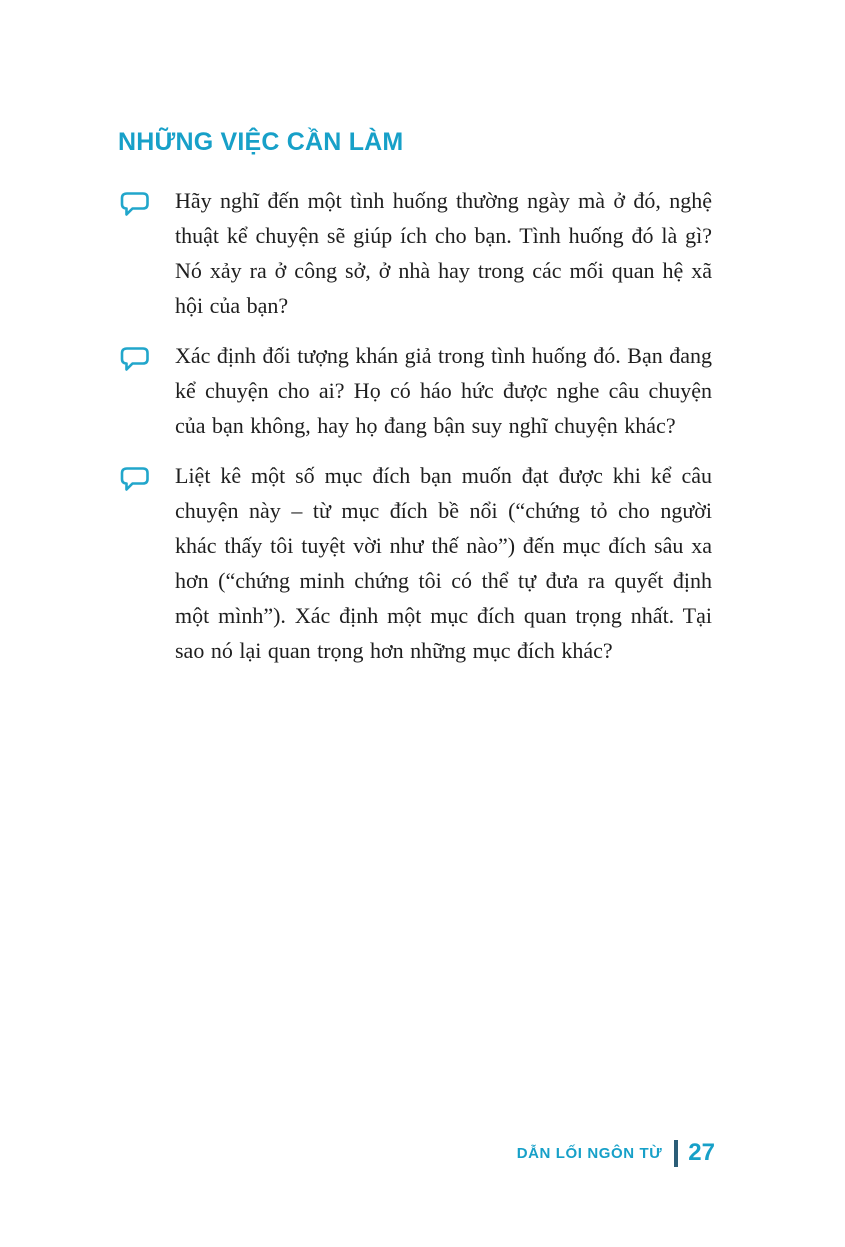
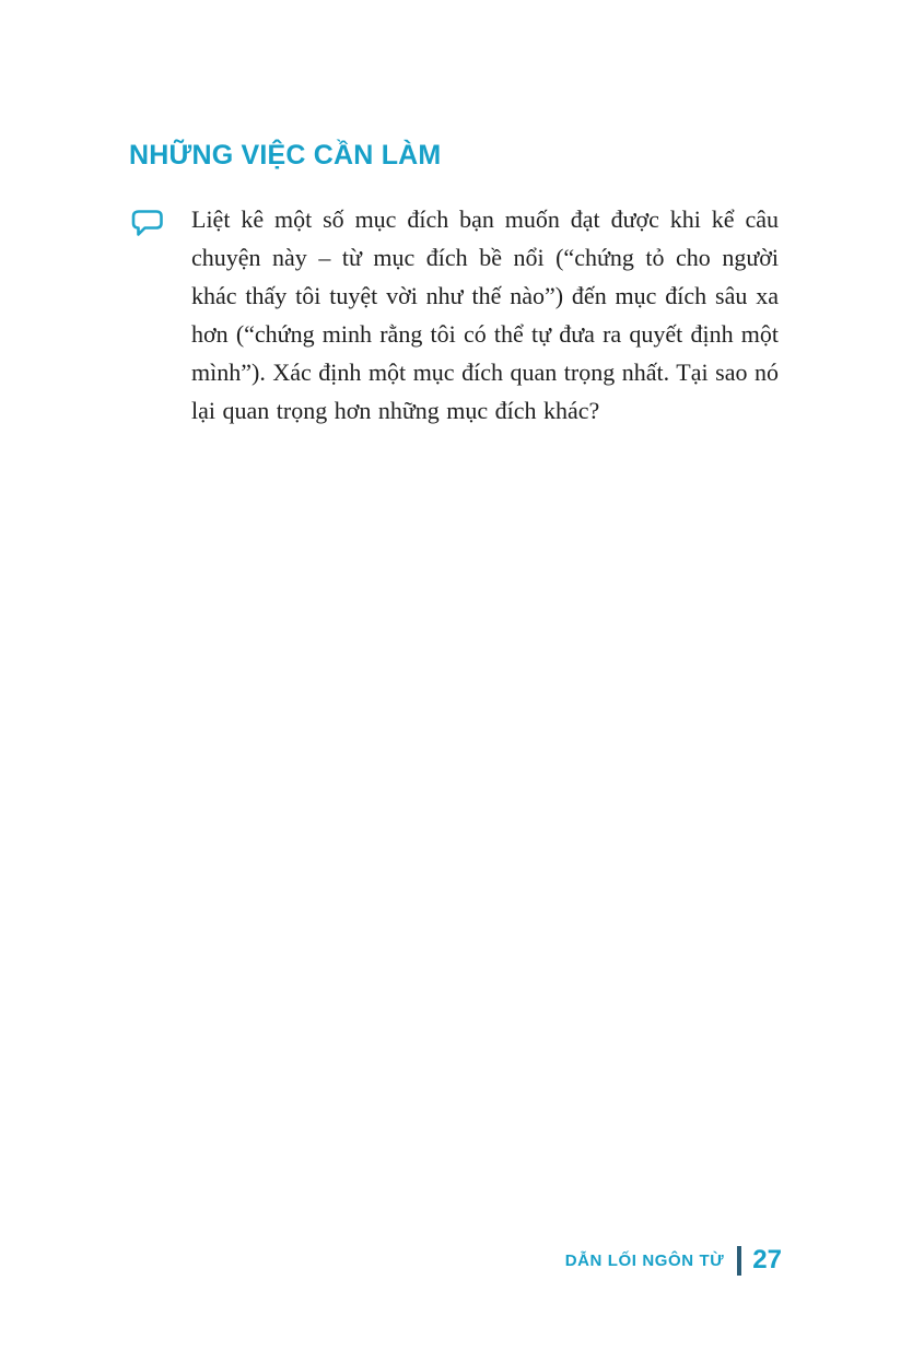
  NHỮNG VIỆC CẦN LÀM
- Hãy nghĩ đến một tình huống thường ngày mà ở đó, nghệ thuật kể chuyện sẽ giúp ích cho bạn. Tình huống đó là gì? Nó xảy ra ở công sở, ở nhà hay trong các mối quan hệ xã hội của bạn?
- Xác định đối tượng khán giả trong tình huống đó. Bạn đang kể chuyện cho ai? Họ có háo hức được nghe câu chuyện của bạn không, hay họ đang bận suy nghĩ chuyện khác?
- Liệt kê một số mục đích bạn muốn đạt được khi kể câu chuyện này – từ mục đích bề nổi (“chứng tỏ cho người khác thấy tôi tuyệt vời như thế nào”) đến mục đích sâu xa hơn (“chứng minh chứng tôi có thể tự đưa ra quyết định một mình”). Xác định một mục đích quan trọng nhất. Tại sao nó lại quan trọng hơn những mục đích khác?
+ Liệt kê một số mục đích bạn muốn đạt được khi kể câu chuyện này – từ mục đích bề nổi (“chứng tỏ cho người khác thấy tôi tuyệt vời như thế nào”) đến mục đích sâu xa hơn (“chứng minh rằng tôi có thể tự đưa ra quyết định một mình”). Xác định một mục đích quan trọng nhất. Tại sao nó lại quan trọng hơn những mục đích khác?
  DẪN LỐI NGÔN TỪ
  27
